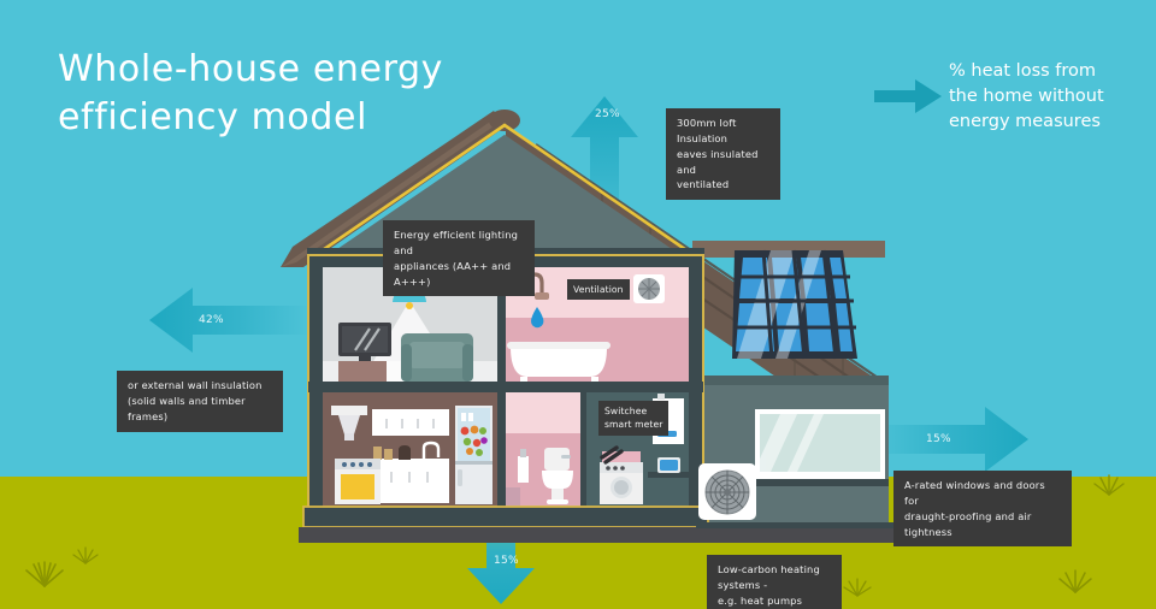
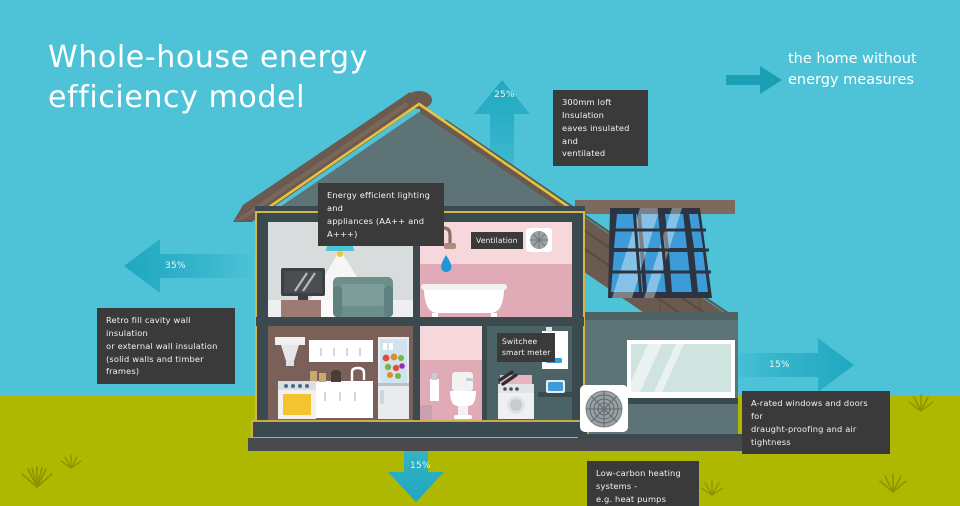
  Whole-house energy
  efficiency model
- % heat loss from
  the home without
  energy measures
  25%
- 42%
+ 35%
  15%
  15%
  Ventilation
  Switchee
  smart meter
  300mm loft Insulation
  eaves insulated and
  ventilated
  Energy efficient lighting and
  appliances (AA++ and A+++)
+ Retro fill cavity wall insulation
  or external wall insulation
  (solid walls and timber frames)
  A-rated windows and doors for
  draught-proofing and air tightness
  Low-carbon heating systems -
  e.g. heat pumps
